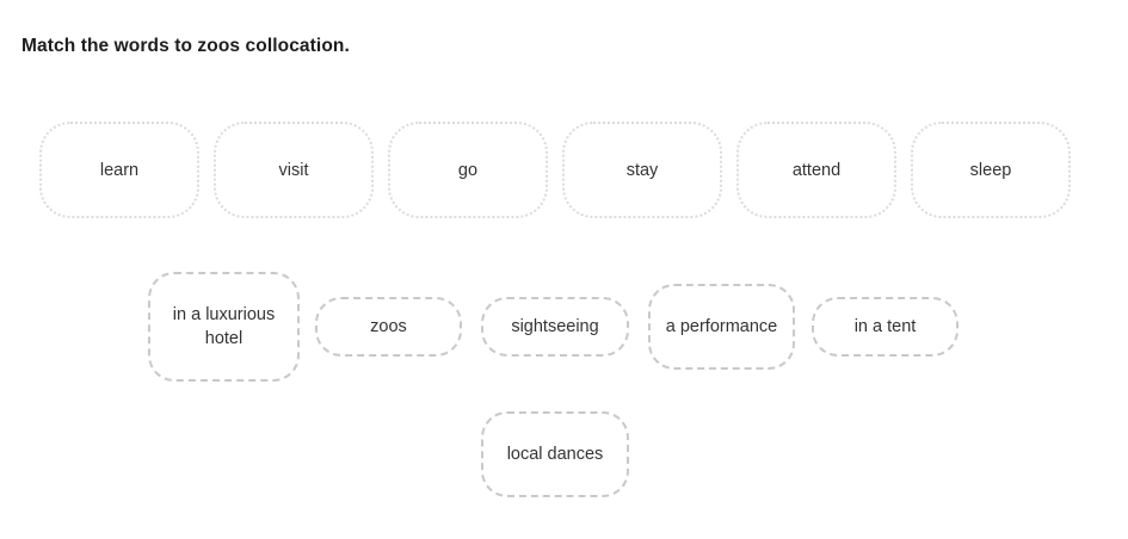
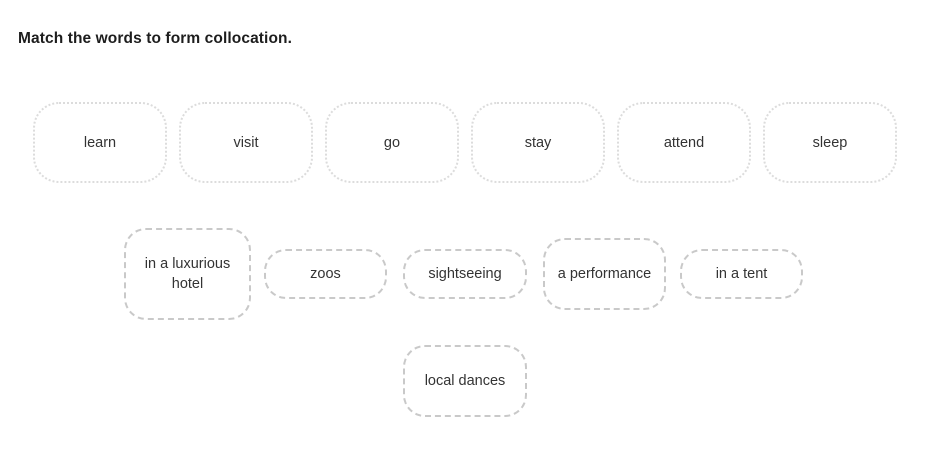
- Match the words to zoos collocation.
+ Match the words to form collocation.
  learn
  visit
  go
  stay
  attend
  sleep
  in a luxurious hotel
  zoos
  sightseeing
  a performance
  in a tent
  local dances
